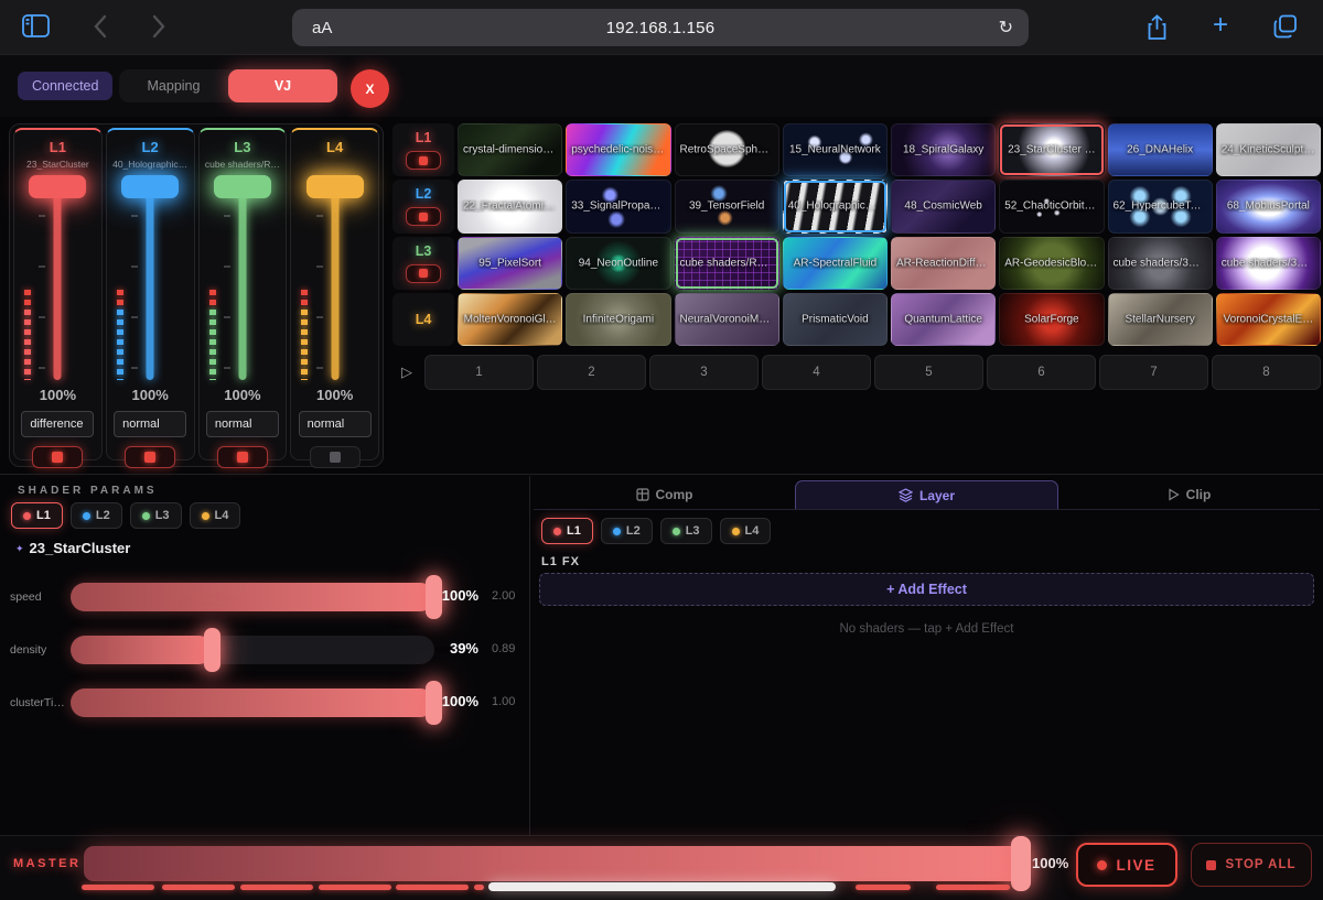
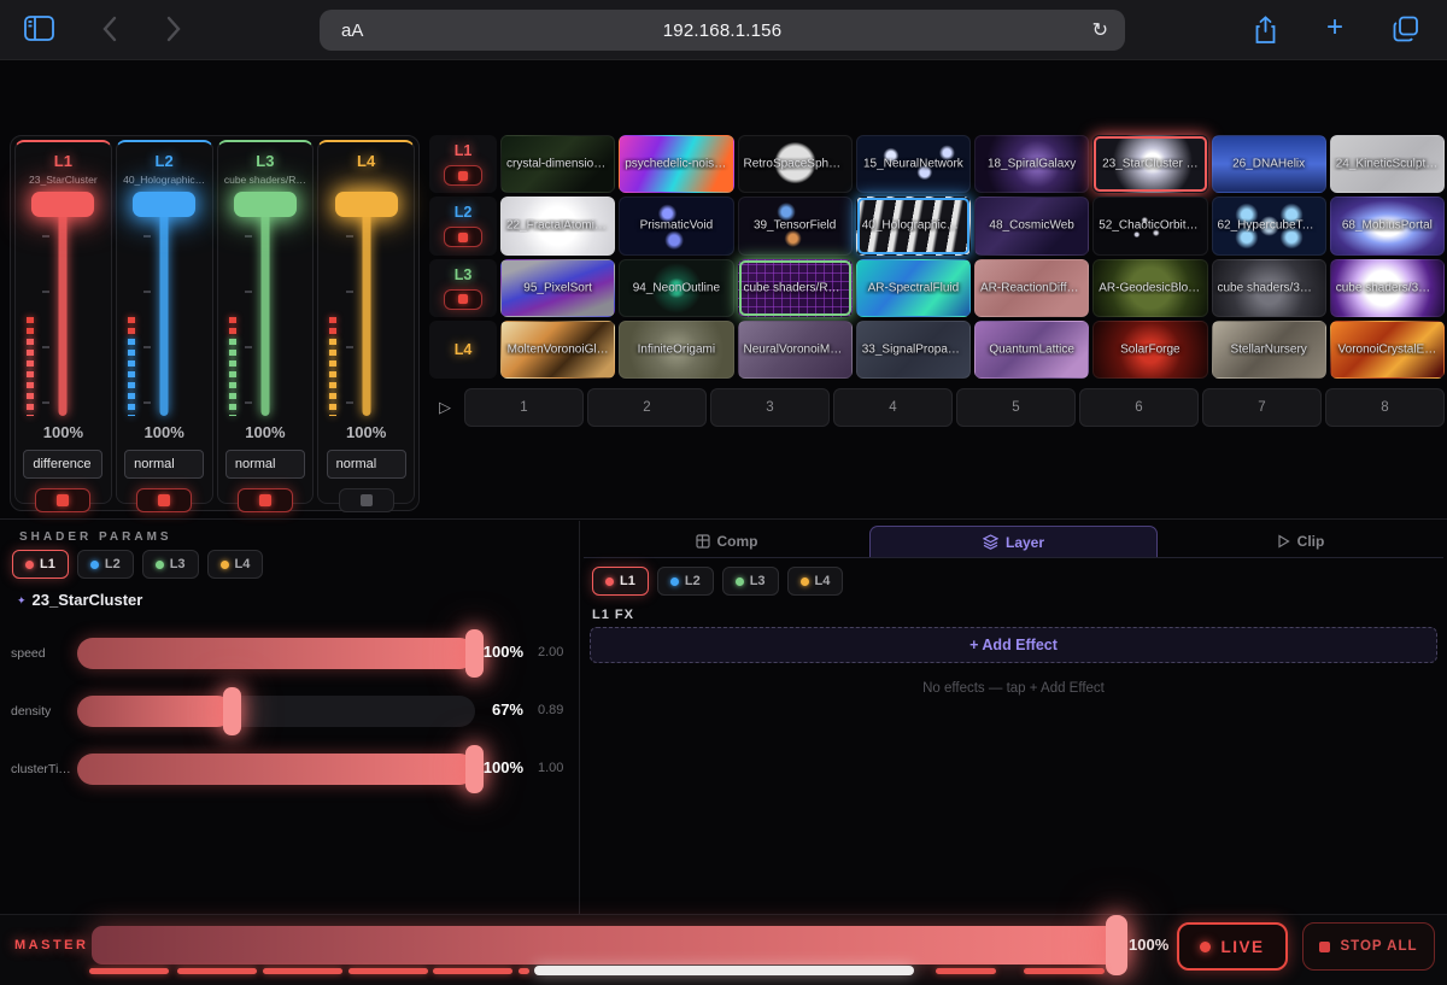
  aA
  192.168.1.156
  ↻
  +
- Connected
- Mapping
- VJ
- X
  L1
  23_StarCluster
  100%
  difference
  L2
  40_Holographic…
  100%
  normal
  L3
  cube shaders/R…
  100%
  normal
  L4
  100%
  normal
  L1
  crystal-dimension…
  psychedelic-noise…
  RetroSpaceSpher…
  15_NeuralNetwork
  18_SpiralGalaxy
  23_StarCluster …
  26_DNAHelix
  24_KineticSculpture
  L2
  22_FractalAtomic…
- 33_SignalPropaga…
+ PrismaticVoid
  39_TensorField
  40_HolographicM…
  48_CosmicWeb
  52_ChaoticOrbital…
  62_HypercubeTes…
  68_MobiusPortal
  L3
  95_PixelSort
  94_NeonOutline
  cube shaders/RO…
  AR-SpectralFluid
  AR-ReactionDiffus…
  AR-GeodesicBloom
  cube shaders/3D_…
  cube shaders/3D_…
  L4
  MoltenVoronoiGl…
  InfiniteOrigami
  NeuralVoronoiMat…
- PrismaticVoid
+ 33_SignalPropaga…
  QuantumLattice
  SolarForge
  StellarNursery
  VoronoiCrystalE…
  ▷
  1
  2
  3
  4
  5
  6
  7
  8
  SHADER PARAMS
  L1
  L2
  L3
  L4
  ✦ 23_StarCluster
  speed
  100%
  2.00
  density
- 39%
+ 67%
  0.89
  clusterTig…
  100%
  1.00
  Comp
  Layer
  Clip
  L1
  L2
  L3
  L4
  L1 FX
  + Add Effect
- No shaders — tap + Add Effect
+ No effects — tap + Add Effect
  MASTER
  100%
  LIVE
  STOP ALL
